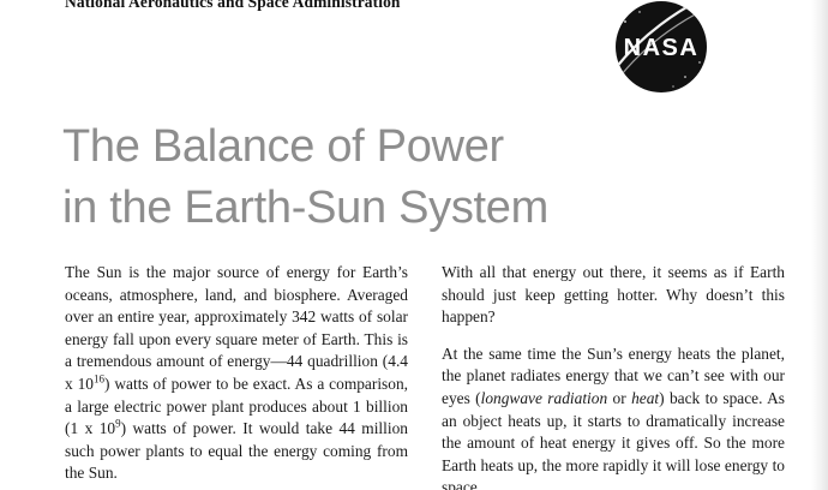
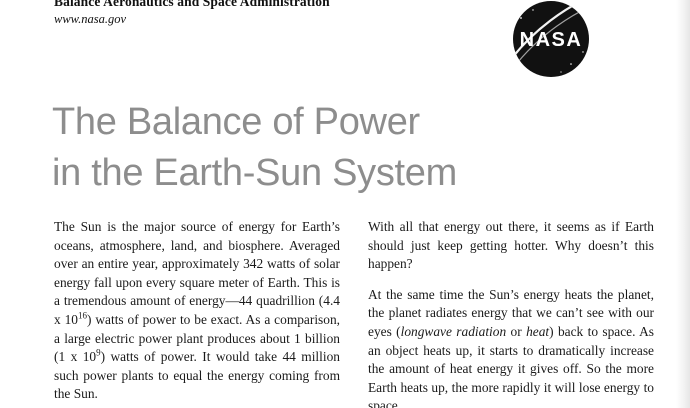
- National Aeronautics and Space Administration
+ Balance Aeronautics and Space Administration
+ www.nasa.gov
  NASA
  The Balance of Power
  in the Earth-Sun System
  The Sun is the major source of energy for Earth’s oceans, atmosphere, land, and biosphere. Averaged over an entire year, approximately 342 watts of solar energy fall upon every square meter of Earth. This is a tremendous amount of energy—44 quadrillion (4.4 x 1016) watts of power to be exact. As a comparison, a large electric power plant produces about 1 billion (1 x 109) watts of power. It would take 44 million such power plants to equal the energy coming from the Sun.
  With all that energy out there, it seems as if Earth should just keep getting hotter. Why doesn’t this happen?
  At the same time the Sun’s energy heats the planet, the planet radiates energy that we can’t see with our eyes (longwave radiation or heat) back to space. As an object heats up, it starts to dramatically increase the amount of heat energy it gives off. So the more Earth heats up, the more rapidly it will lose energy to space.
